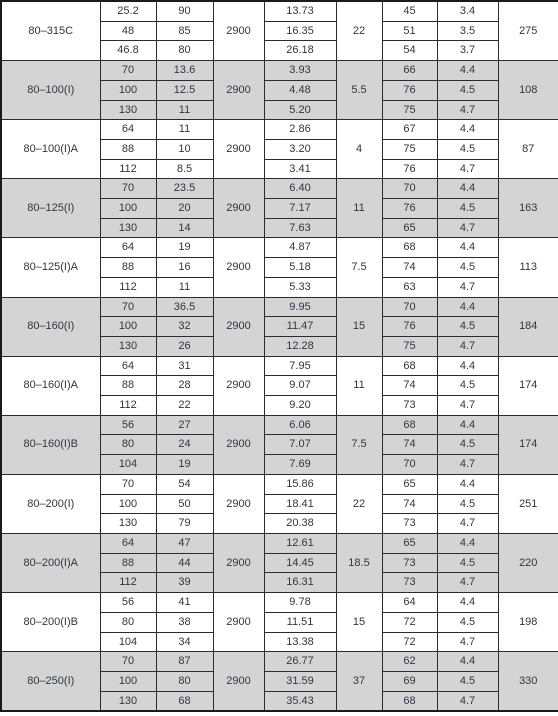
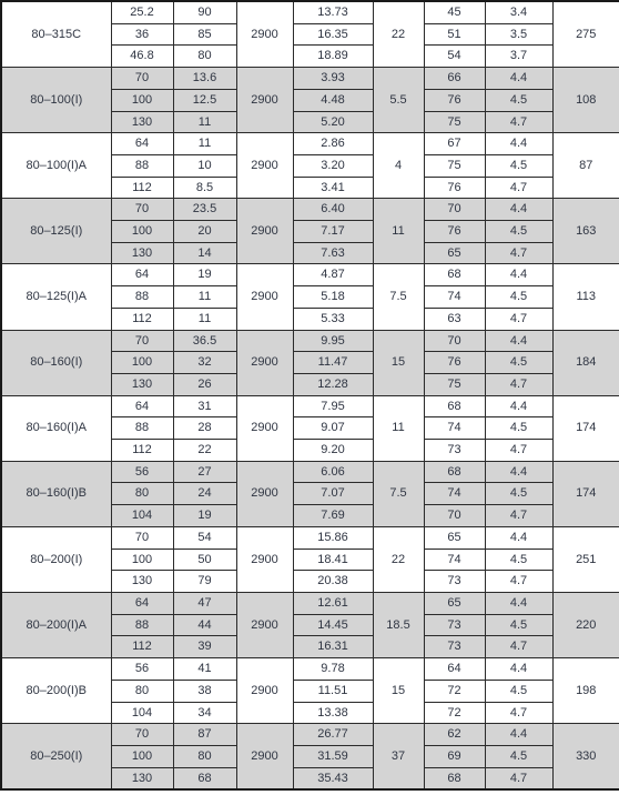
  80–315C	25.2	90	2900	13.73	22	45	3.4	275
- 48	85	16.35	51	3.5
+ 36	85	16.35	51	3.5
- 46.8	80	26.18	54	3.7
+ 46.8	80	18.89	54	3.7
  80–100(I)	70	13.6	2900	3.93	5.5	66	4.4	108
  100	12.5	4.48	76	4.5
  130	11	5.20	75	4.7
  80–100(I)A	64	11	2900	2.86	4	67	4.4	87
  88	10	3.20	75	4.5
  112	8.5	3.41	76	4.7
  80–125(I)	70	23.5	2900	6.40	11	70	4.4	163
  100	20	7.17	76	4.5
  130	14	7.63	65	4.7
  80–125(I)A	64	19	2900	4.87	7.5	68	4.4	113
- 88	16	5.18	74	4.5
+ 88	11	5.18	74	4.5
  112	11	5.33	63	4.7
  80–160(I)	70	36.5	2900	9.95	15	70	4.4	184
  100	32	11.47	76	4.5
  130	26	12.28	75	4.7
  80–160(I)A	64	31	2900	7.95	11	68	4.4	174
  88	28	9.07	74	4.5
  112	22	9.20	73	4.7
  80–160(I)B	56	27	2900	6.06	7.5	68	4.4	174
  80	24	7.07	74	4.5
  104	19	7.69	70	4.7
  80–200(I)	70	54	2900	15.86	22	65	4.4	251
  100	50	18.41	74	4.5
  130	79	20.38	73	4.7
  80–200(I)A	64	47	2900	12.61	18.5	65	4.4	220
  88	44	14.45	73	4.5
  112	39	16.31	73	4.7
  80–200(I)B	56	41	2900	9.78	15	64	4.4	198
  80	38	11.51	72	4.5
  104	34	13.38	72	4.7
  80–250(I)	70	87	2900	26.77	37	62	4.4	330
  100	80	31.59	69	4.5
  130	68	35.43	68	4.7
